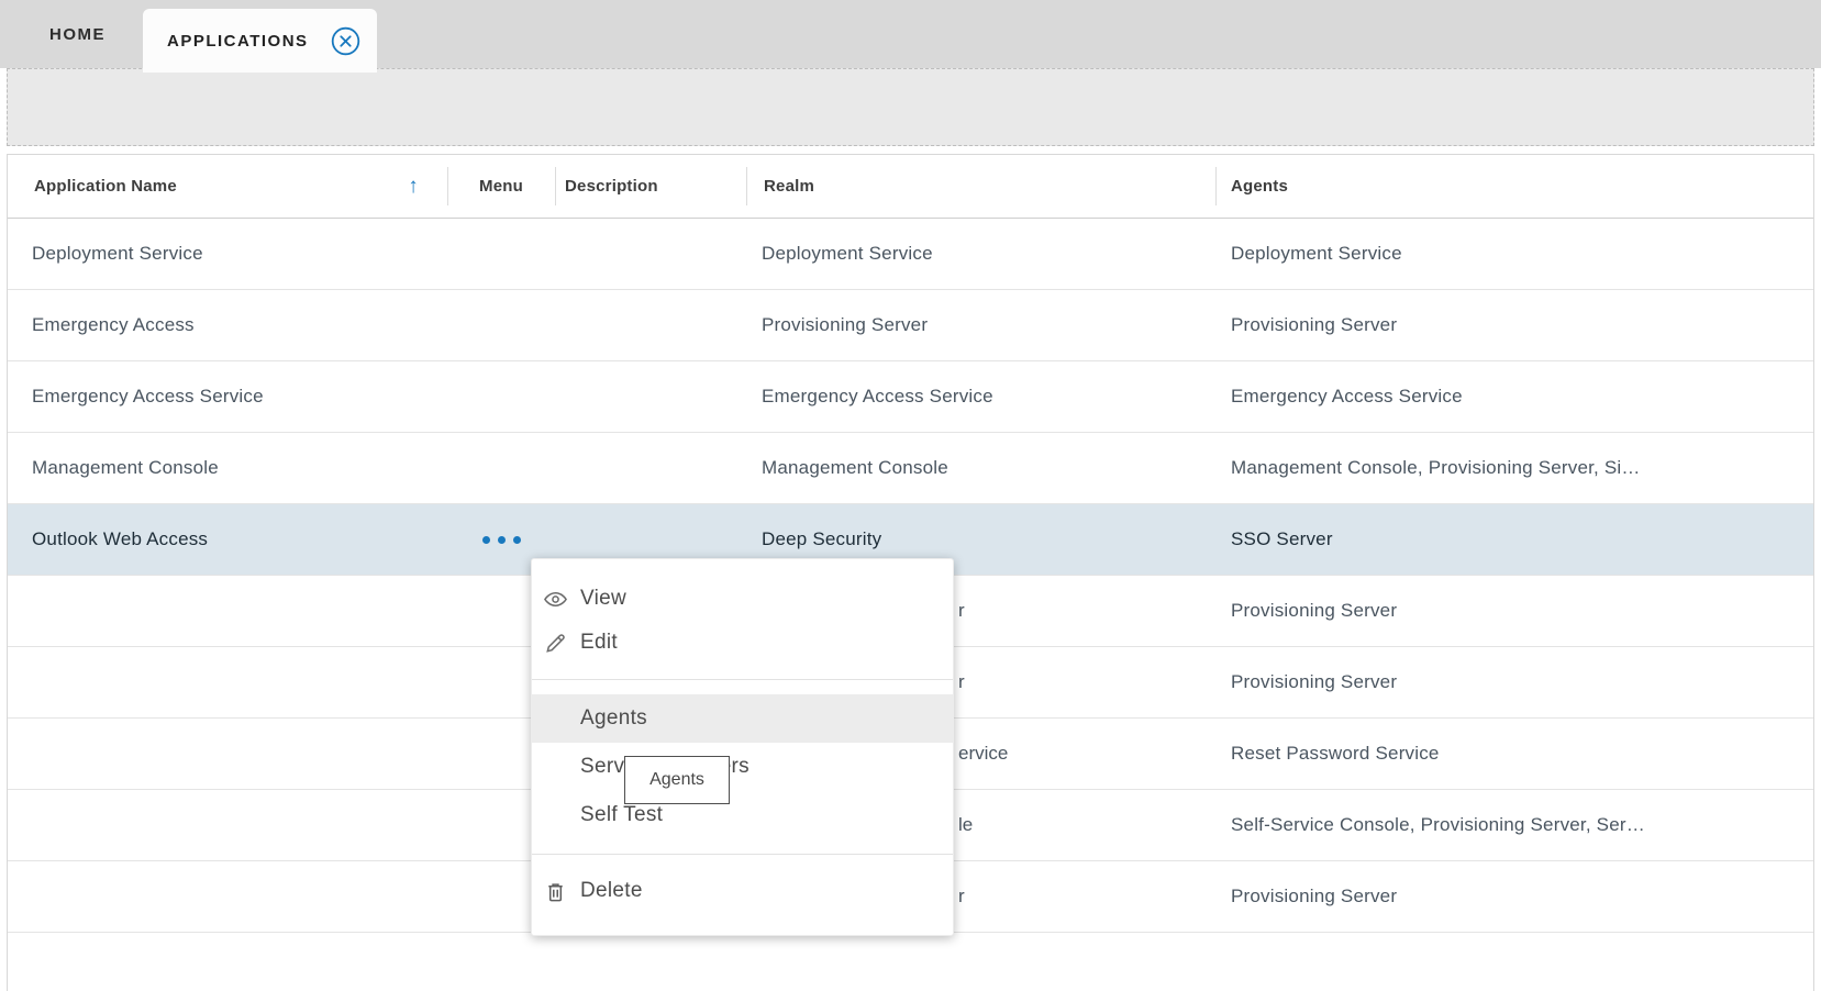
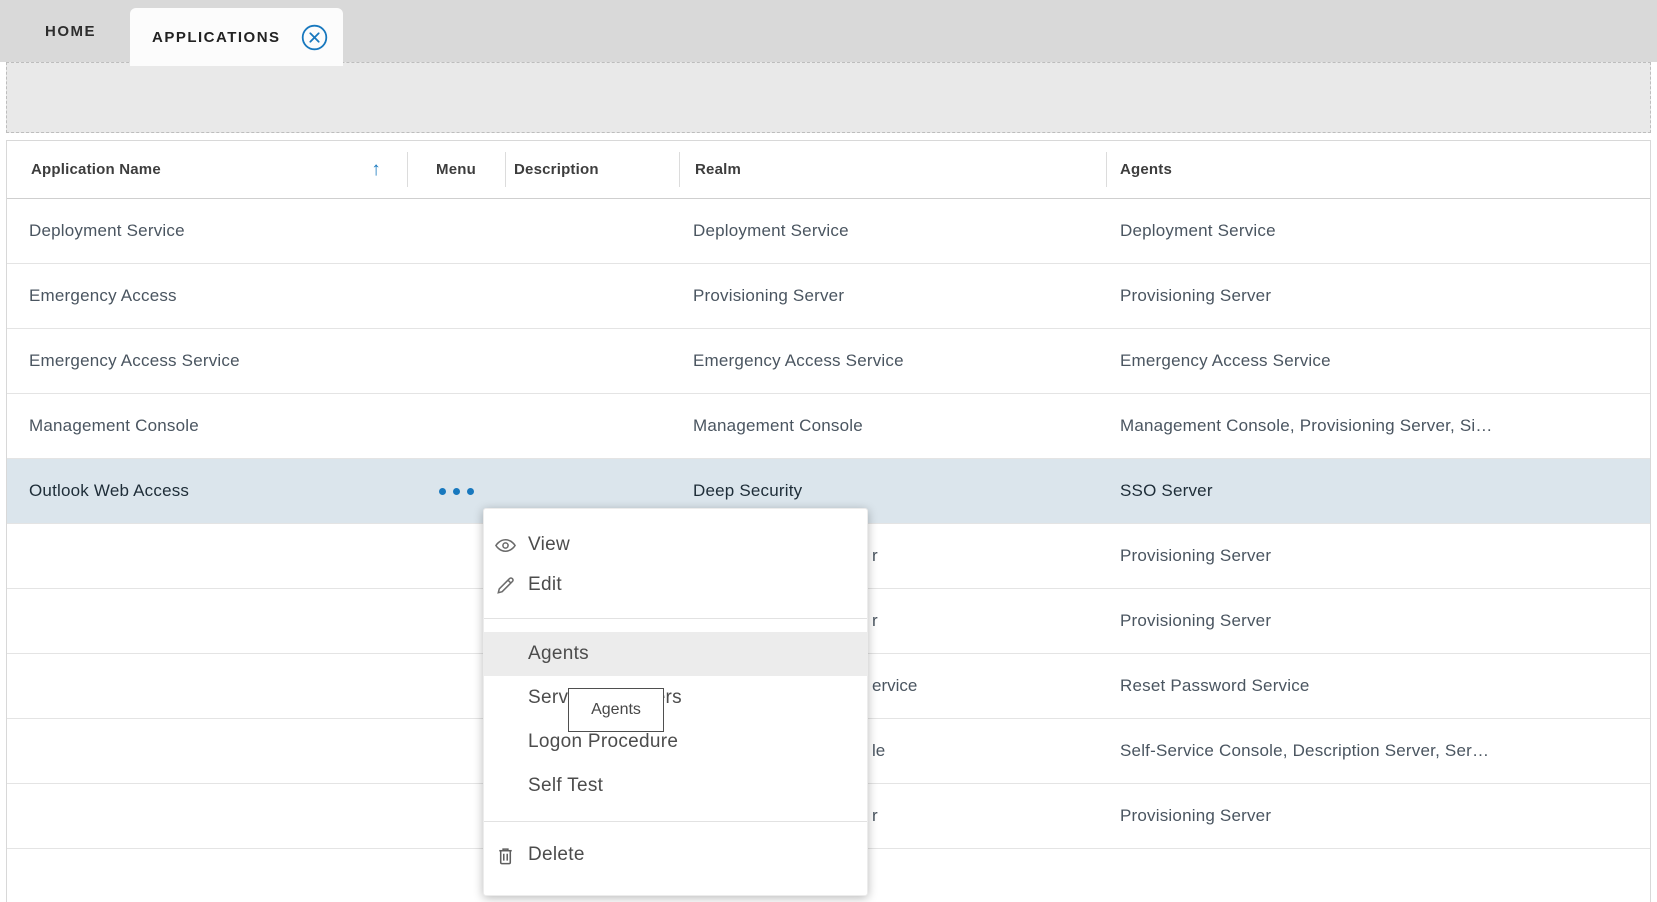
  HOME
  APPLICATIONS
  Application Name
  ↑
  Menu
  Description
  Realm
  Agents
  Deployment Service
  Deployment Service
  Deployment Service
  Emergency Access
  Provisioning Server
  Provisioning Server
  Emergency Access Service
  Emergency Access Service
  Emergency Access Service
  Management Console
  Management Console
  Management Console, Provisioning Server, Si…
  Outlook Web Access
  Deep Security
  SSO Server
  Provisioning Server
  r
  Provisioning Server
  r
  Reset Password Service
  ervice
- Self-Service Console, Provisioning Server, Ser…
+ Self-Service Console, Description Server, Ser…
  le
  Provisioning Server
  r
  View
  Edit
  Agents
+ Logon Procedure
  Self Test
  Delete
  Agents
